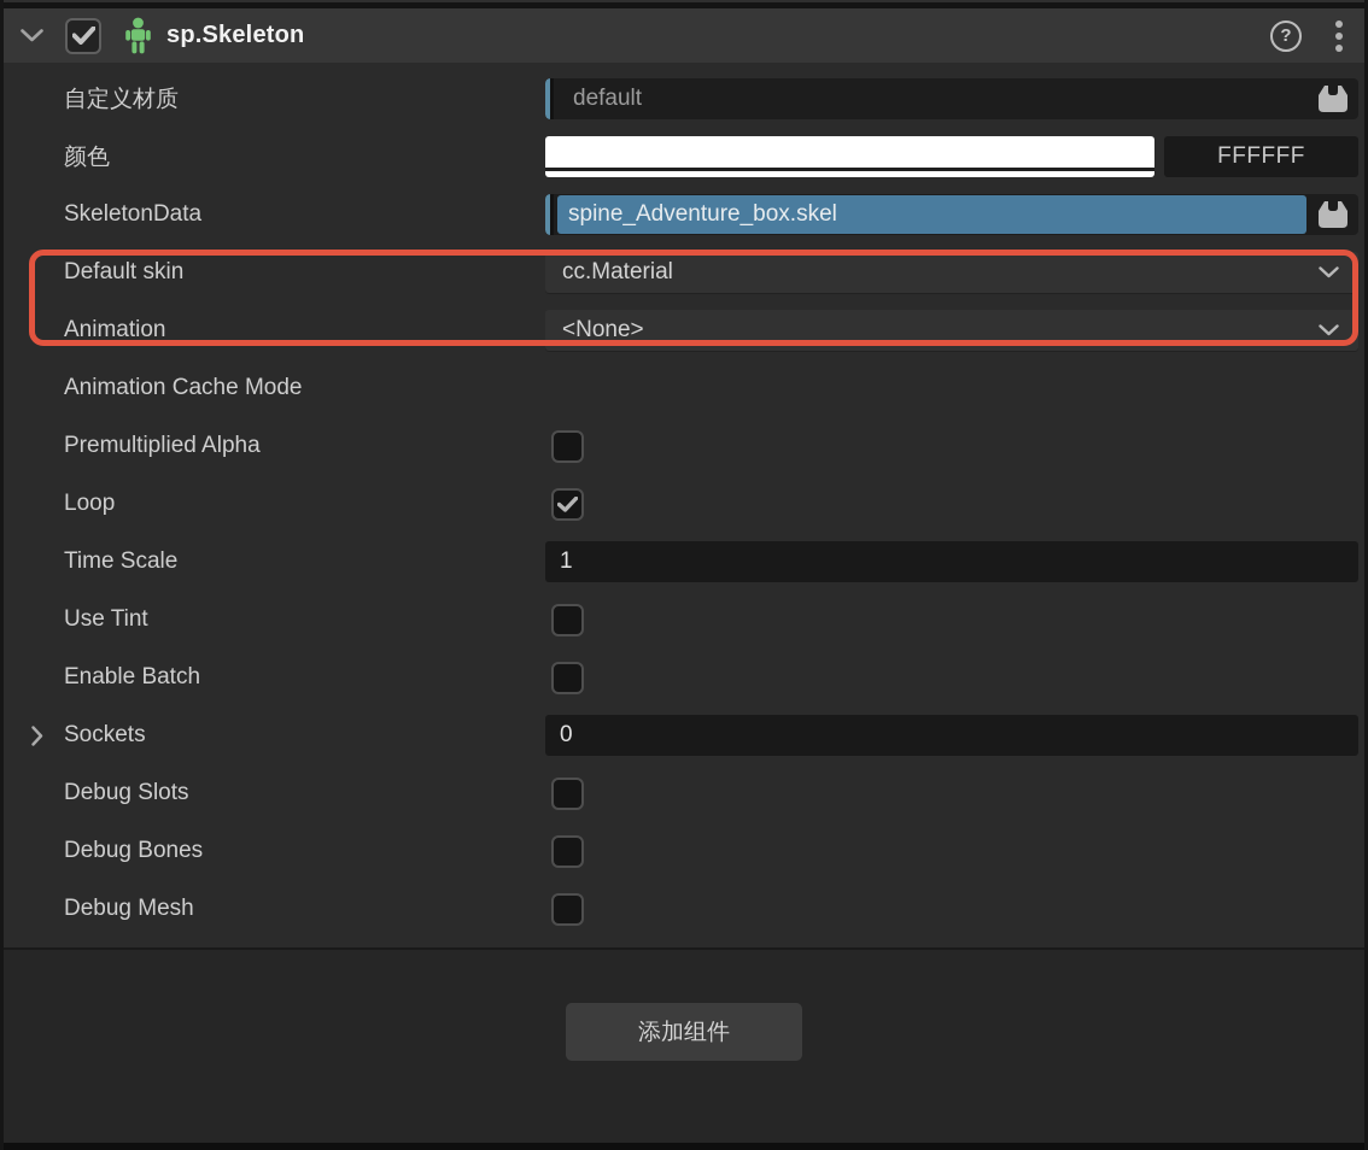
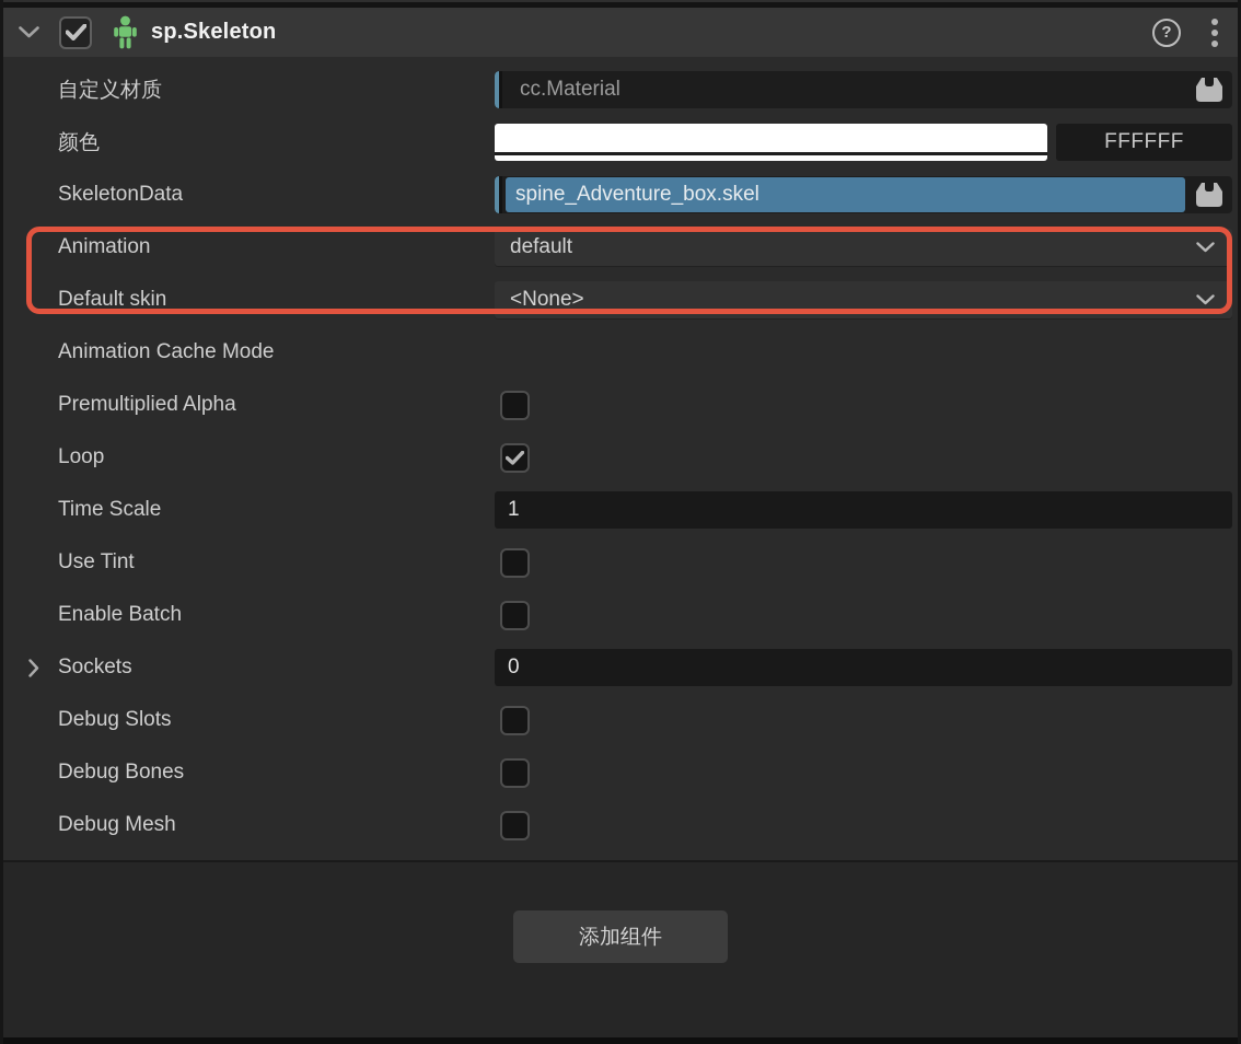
  sp.Skeleton
  ?
  自定义材质
- default
+ cc.Material
  颜色
  FFFFFF
  SkeletonData
  spine_Adventure_box.skel
- Default skin
+ Animation
- cc.Material
+ default
- Animation
+ Default skin
  <None>
  Animation Cache Mode
  Premultiplied Alpha
  Loop
  Time Scale
  1
  Use Tint
  Enable Batch
  Sockets
  0
  Debug Slots
  Debug Bones
  Debug Mesh
  添加组件
